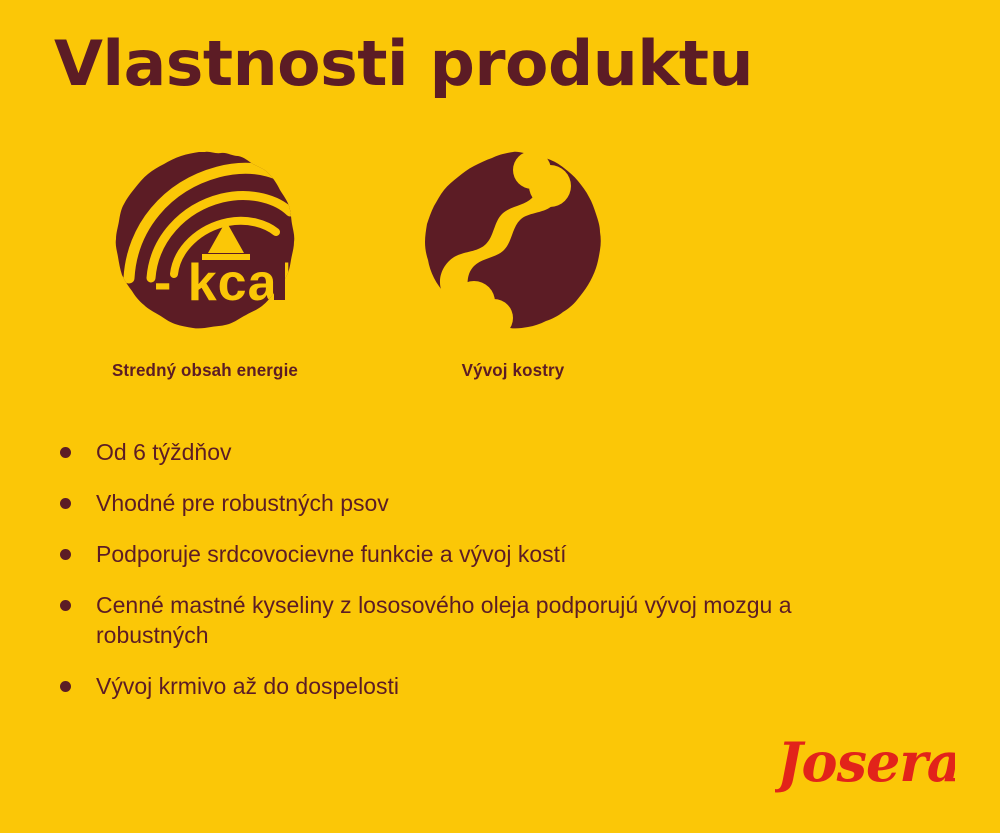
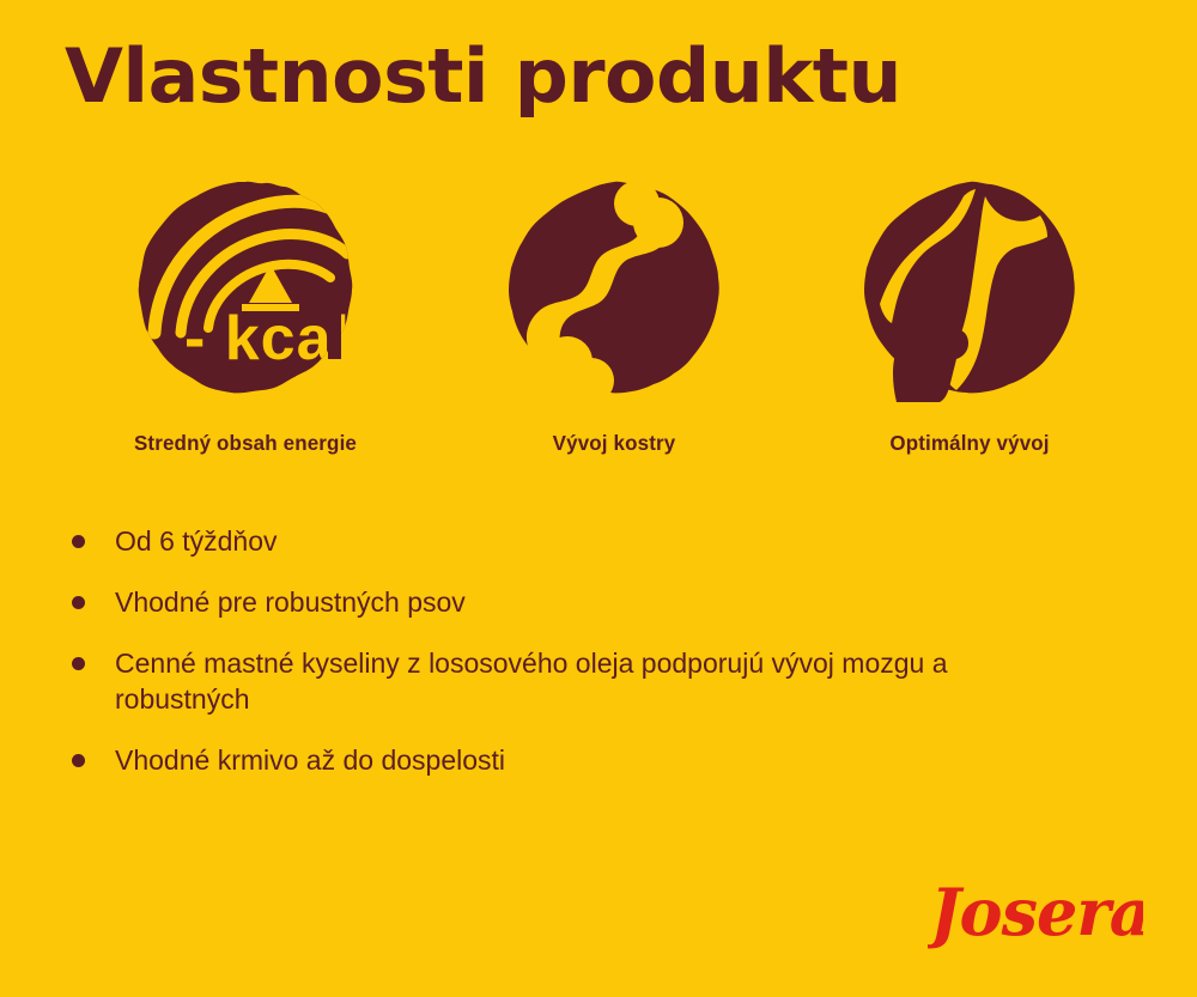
  Vlastnosti produktu
  - kca
  Stredný obsah energie
  Vývoj kostry
+ Optimálny vývoj
  Od 6 týždňov
  Vhodné pre robustných psov
- Podporuje srdcovocievne funkcie a vývoj kostí
  Cenné mastné kyseliny z lososového oleja podporujú vývoj mozgu a robustných
- Vývoj krmivo až do dospelosti
+ Vhodné krmivo až do dospelosti
  Josera
